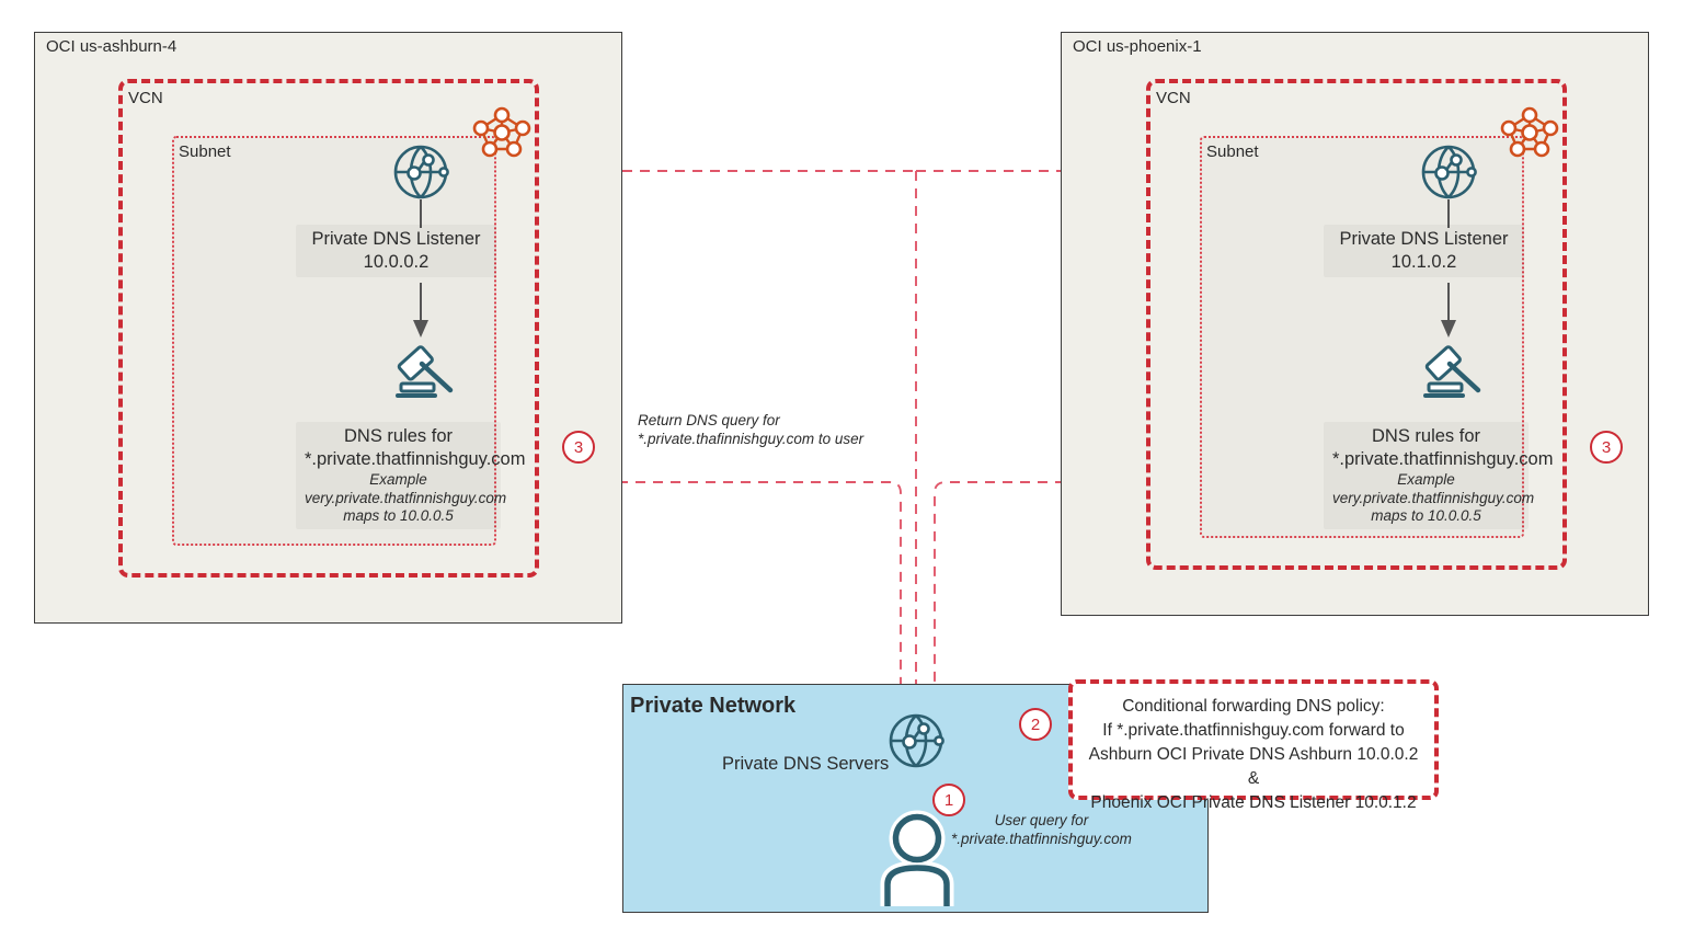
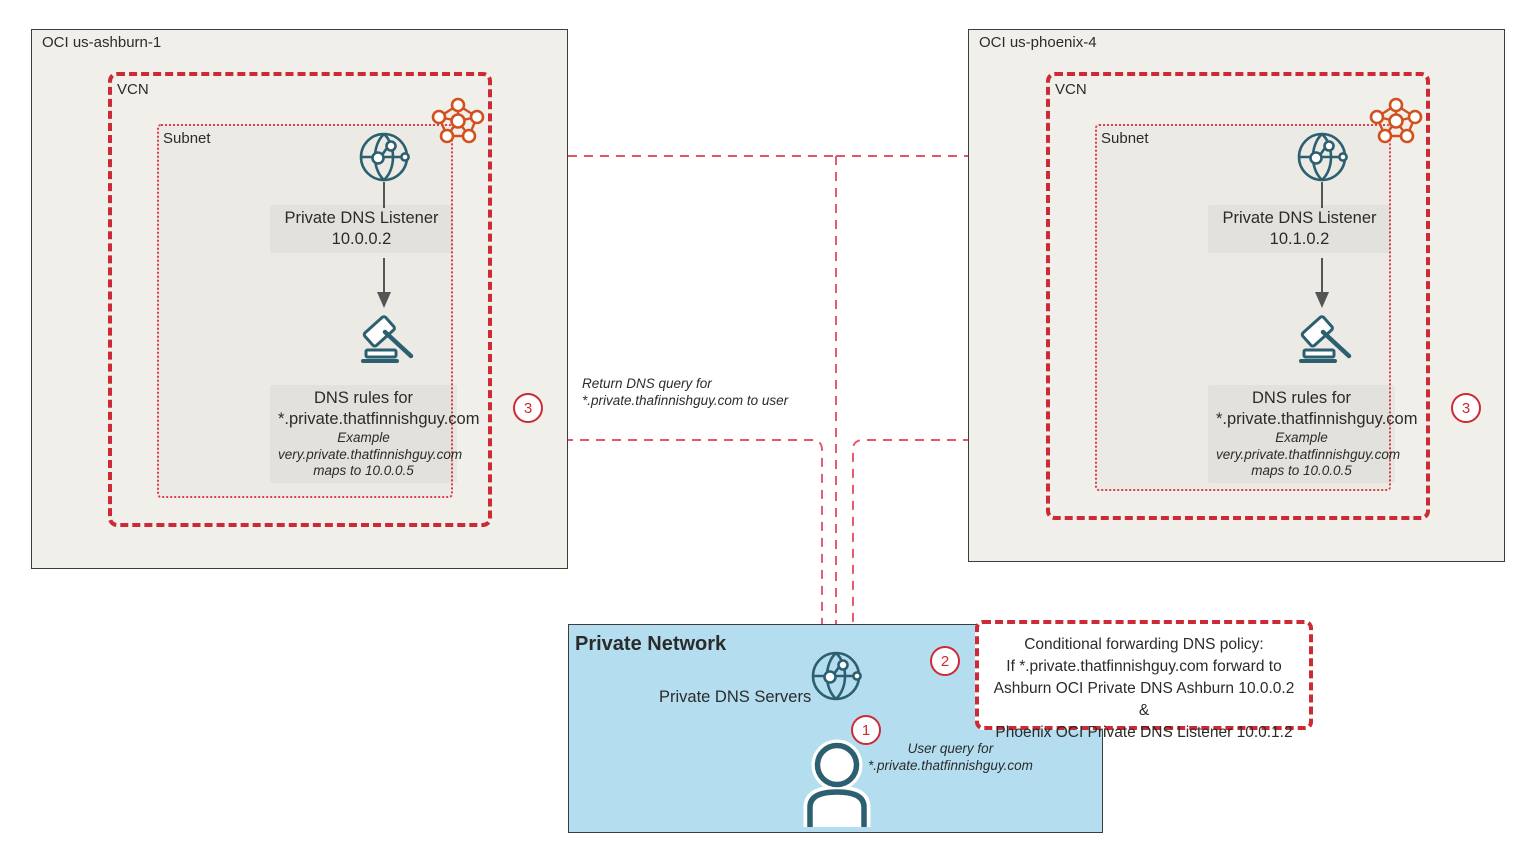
- OCI us-ashburn-4
+ OCI us-ashburn-1
  VCN
  Subnet
  Private DNS Listener
  10.0.0.2
  DNS rules for
  *.private.thatfinnishguy.com
  Example
  very.private.thatfinnishguy.com
  maps to 10.0.0.5
  3
- OCI us-phoenix-1
+ OCI us-phoenix-4
  VCN
  Subnet
  Private DNS Listener
  10.1.0.2
  DNS rules for
  *.private.thatfinnishguy.com
  Example
  very.private.thatfinnishguy.com
  maps to 10.0.0.5
  3
  Return DNS query for
  *.private.thafinnishguy.com to user
  Private Network
  Private DNS Servers
  1
  2
  User query for
  *.private.thatfinnishguy.com
  Conditional forwarding DNS policy:
  If *.private.thatfinnishguy.com forward to
  Ashburn OCI Private DNS Ashburn 10.0.0.2 &
  Phoenix OCI Private DNS Listener 10.0.1.2
